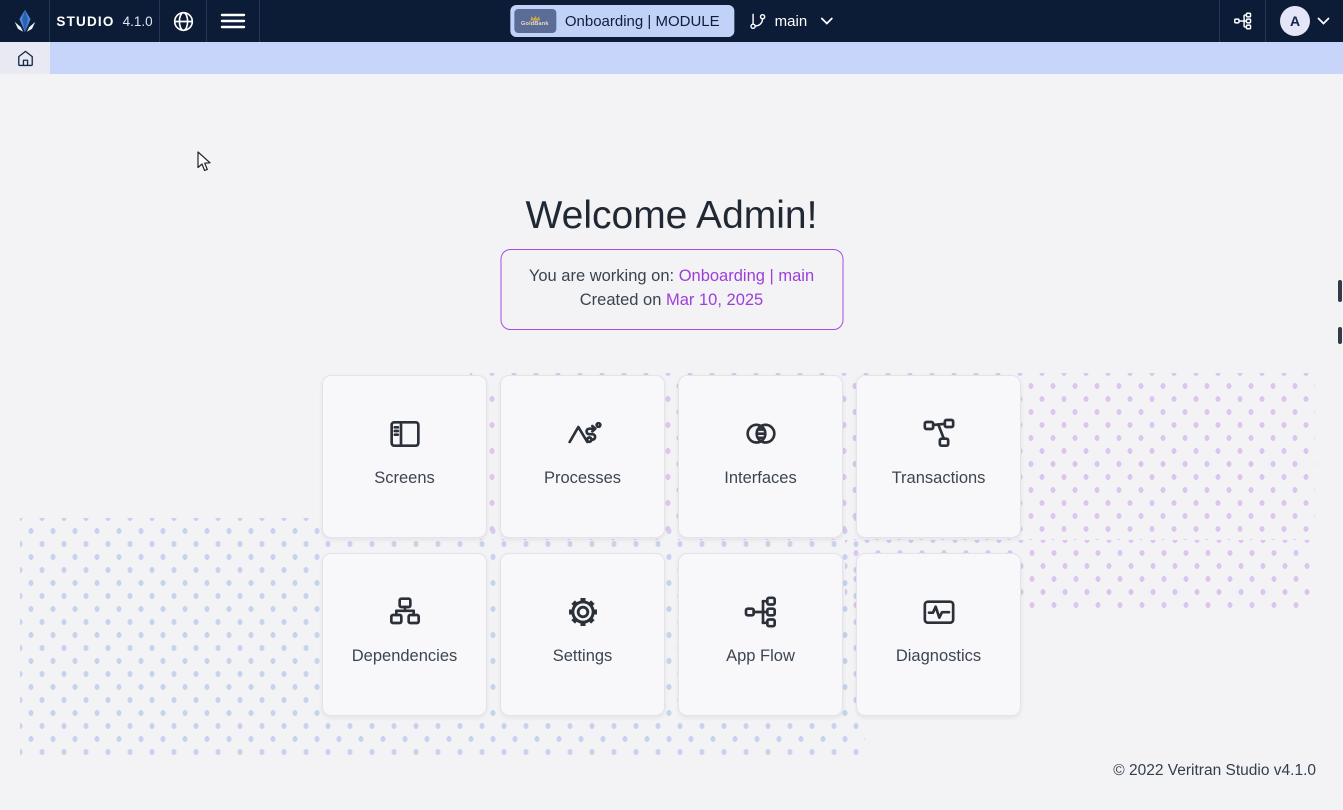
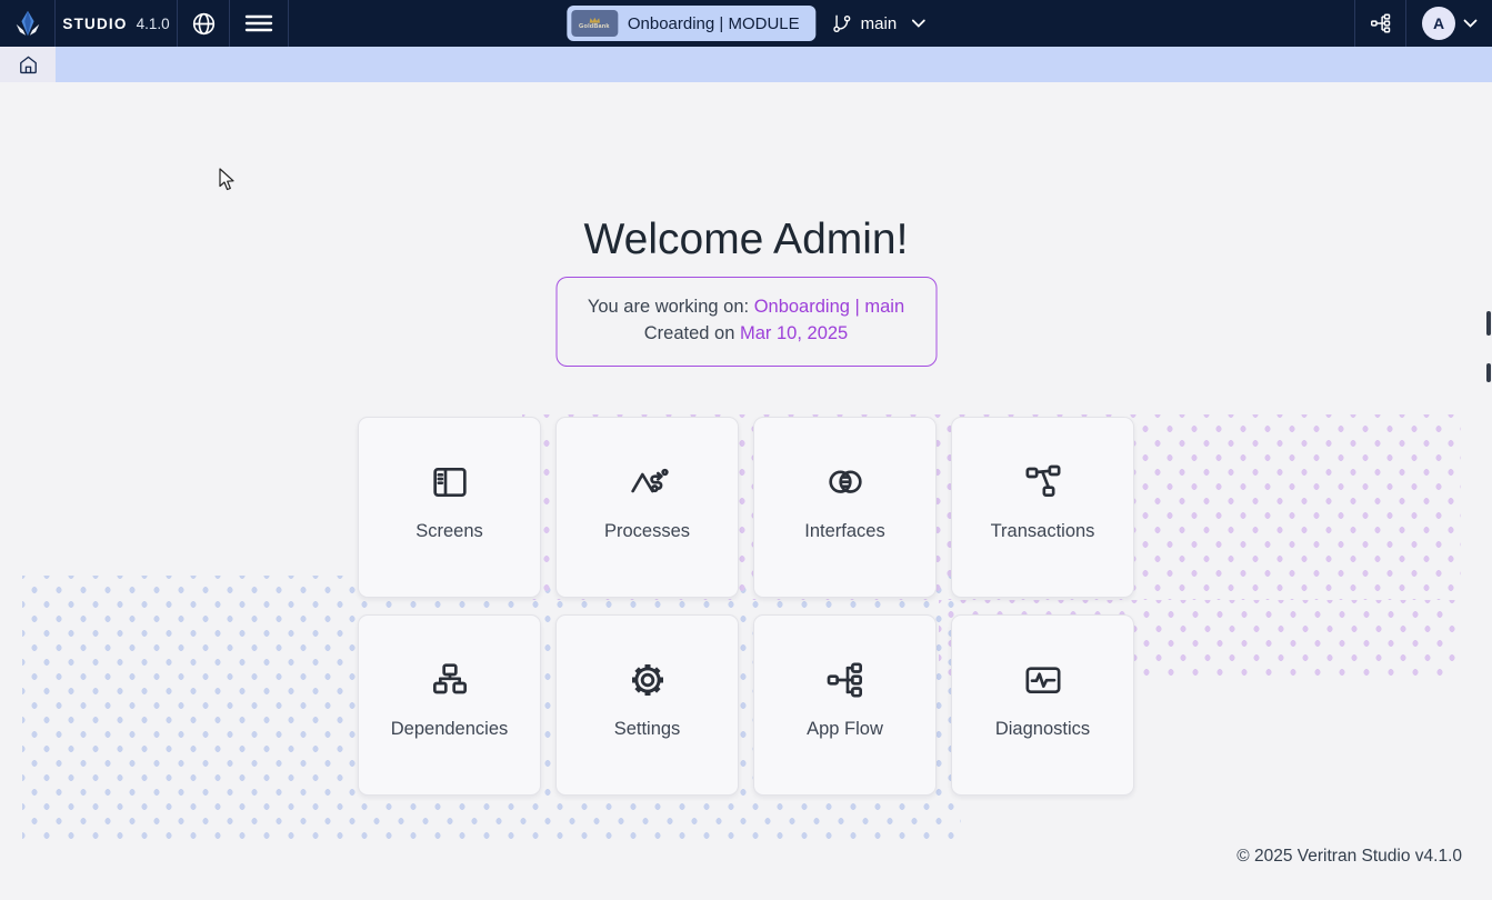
  STUDIO
  4.1.0
  Onboarding | MODULE
  main
  A
  Welcome Admin!
  You are working on: Onboarding | main
  Created on Mar 10, 2025
  Screens
  Processes
  Interfaces
  Transactions
  Dependencies
  Settings
  App Flow
  Diagnostics
- © 2022 Veritran Studio v4.1.0
+ © 2025 Veritran Studio v4.1.0
